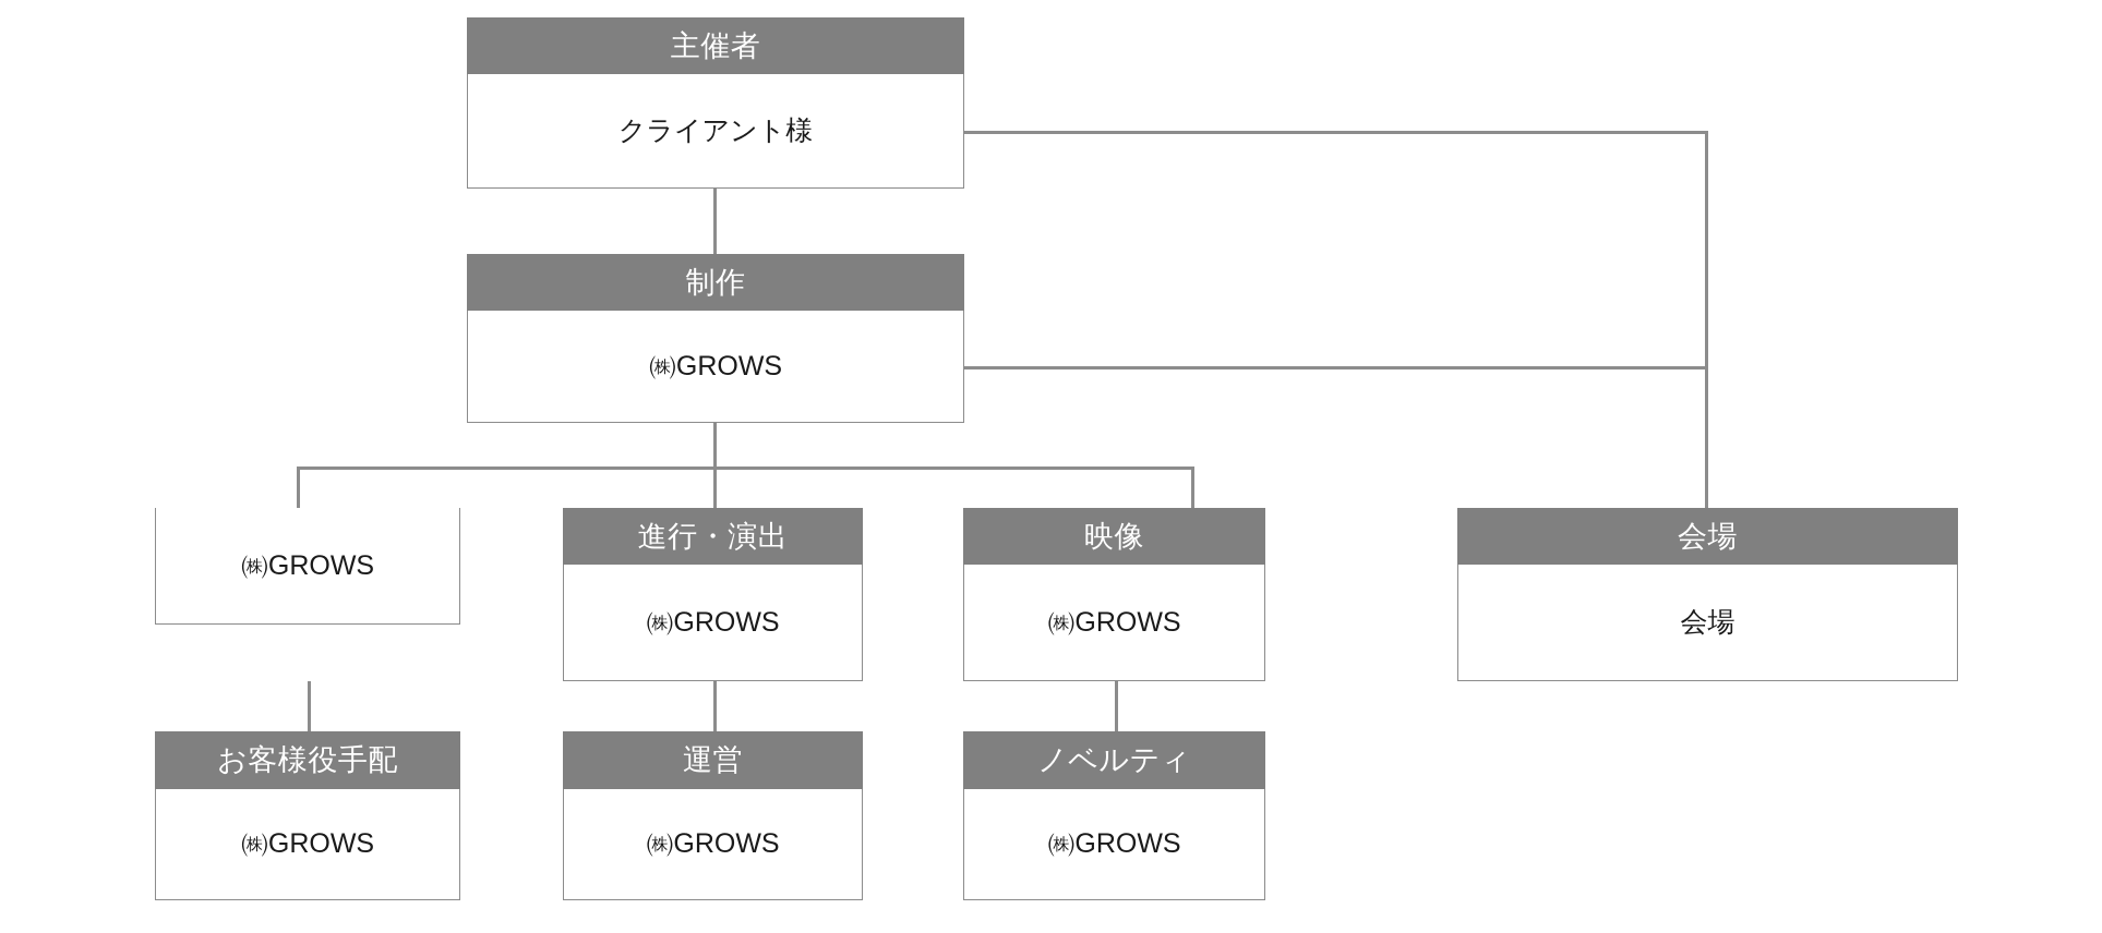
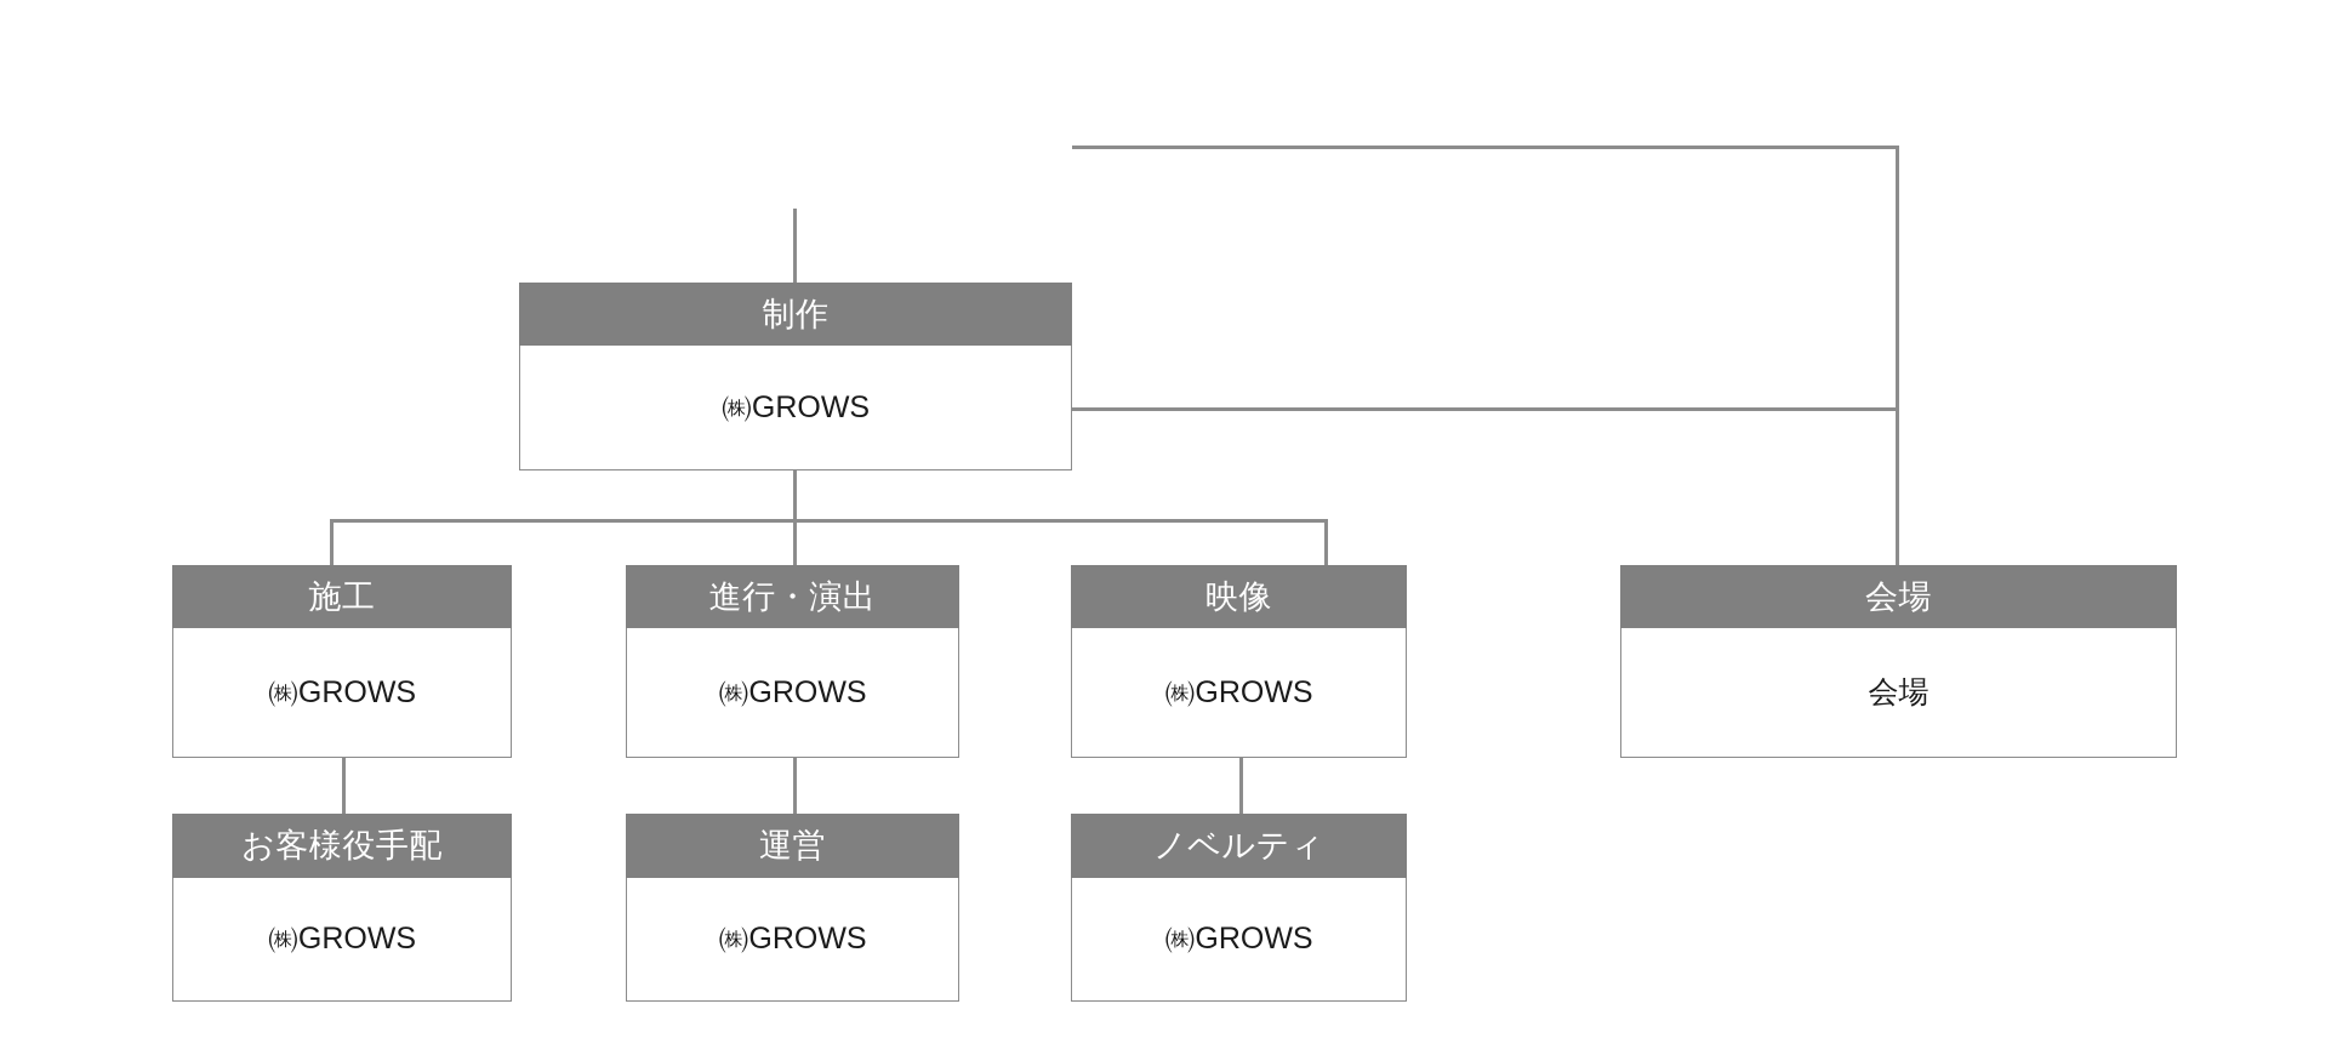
- 主催者
- クライアント様
  制作
  ㈱GROWS
+ 施工
  ㈱GROWS
  進行・演出
  ㈱GROWS
  映像
  ㈱GROWS
  会場
  会場
  お客様役手配
  ㈱GROWS
  運営
  ㈱GROWS
  ノベルティ
  ㈱GROWS
